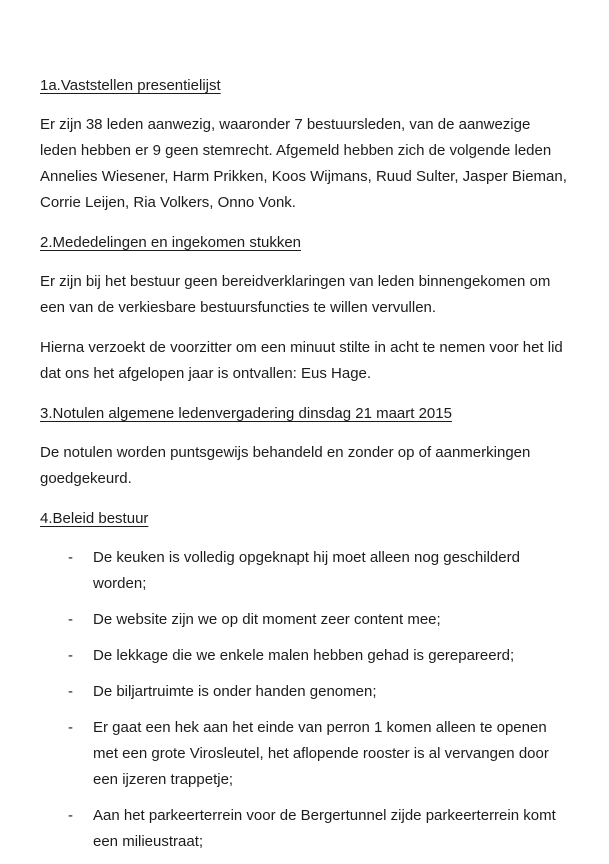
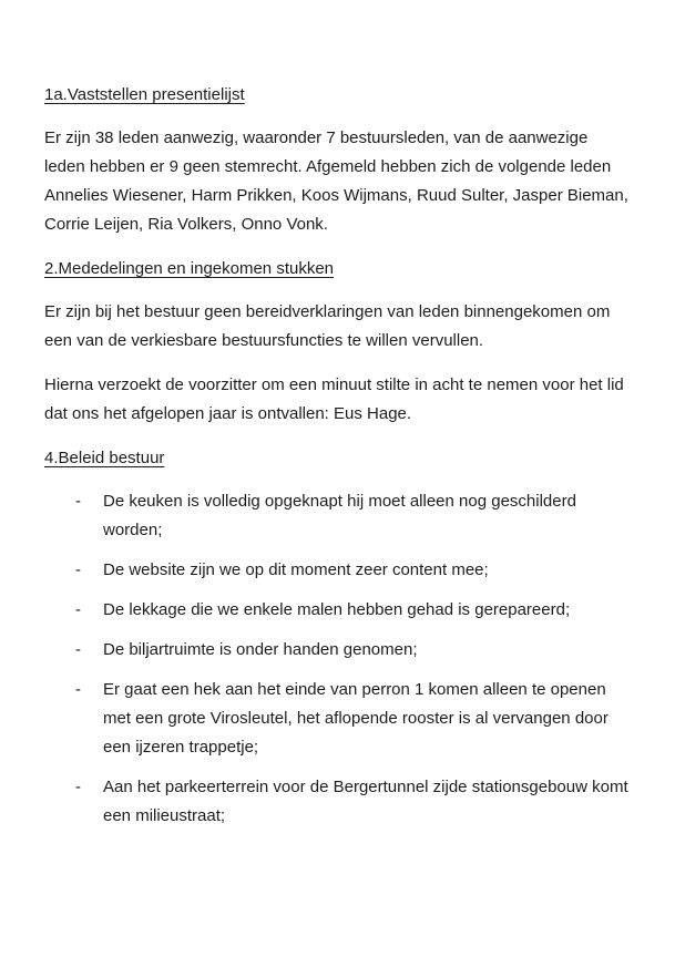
  1a.Vaststellen presentielijst
  Er zijn 38 leden aanwezig, waaronder 7 bestuursleden, van de aanwezige leden hebben er 9 geen stemrecht. Afgemeld hebben zich de volgende leden Annelies Wiesener, Harm Prikken, Koos Wijmans, Ruud Sulter, Jasper Bieman, Corrie Leijen, Ria Volkers, Onno Vonk.
  2.Mededelingen en ingekomen stukken
  Er zijn bij het bestuur geen bereidverklaringen van leden binnengekomen om een van de verkiesbare bestuursfuncties te willen vervullen.
  Hierna verzoekt de voorzitter om een minuut stilte in acht te nemen voor het lid dat ons het afgelopen jaar is ontvallen: Eus Hage.
- 3.Notulen algemene ledenvergadering dinsdag 21 maart 2015
- De notulen worden puntsgewijs behandeld en zonder op of aanmerkingen goedgekeurd.
  4.Beleid bestuur
  -
  De keuken is volledig opgeknapt hij moet alleen nog geschilderd worden;
  -
  De website zijn we op dit moment zeer content mee;
  -
  De lekkage die we enkele malen hebben gehad is gerepareerd;
  -
  De biljartruimte is onder handen genomen;
  -
  Er gaat een hek aan het einde van perron 1 komen alleen te openen met een grote Virosleutel, het aflopende rooster is al vervangen door een ijzeren trappetje;
  -
- Aan het parkeerterrein voor de Bergertunnel zijde parkeerterrein komt een milieustraat;
+ Aan het parkeerterrein voor de Bergertunnel zijde stationsgebouw komt een milieustraat;
